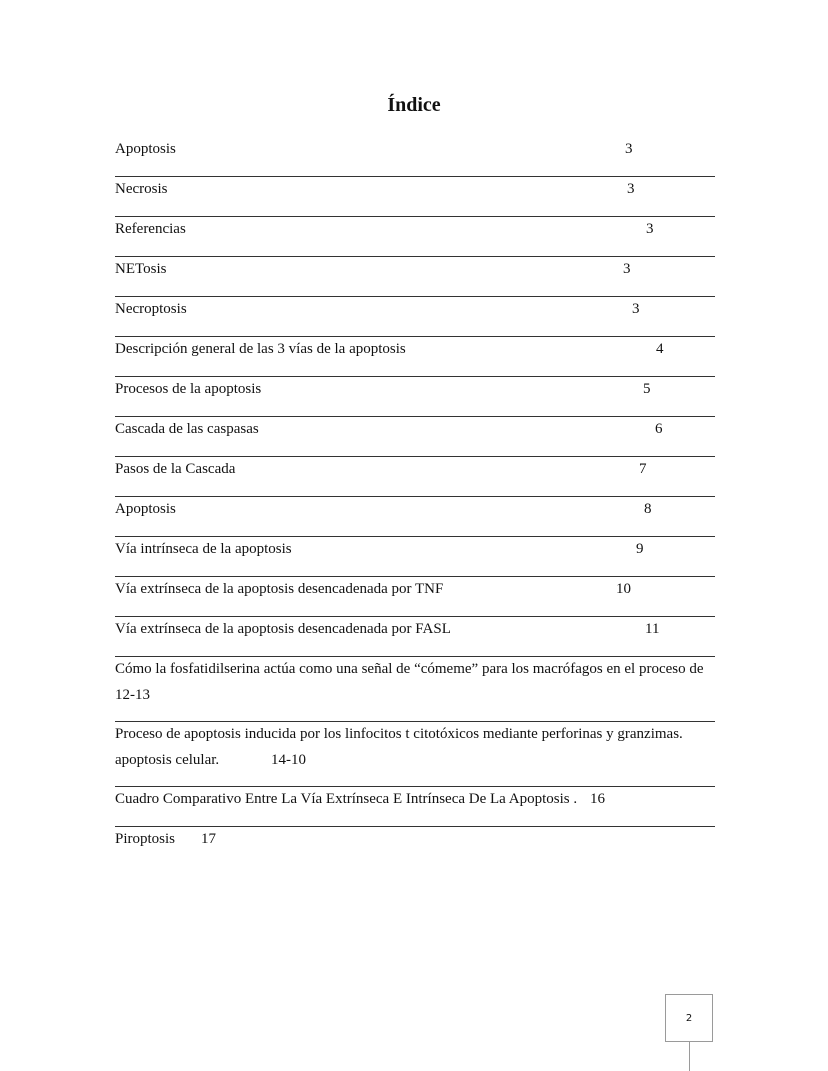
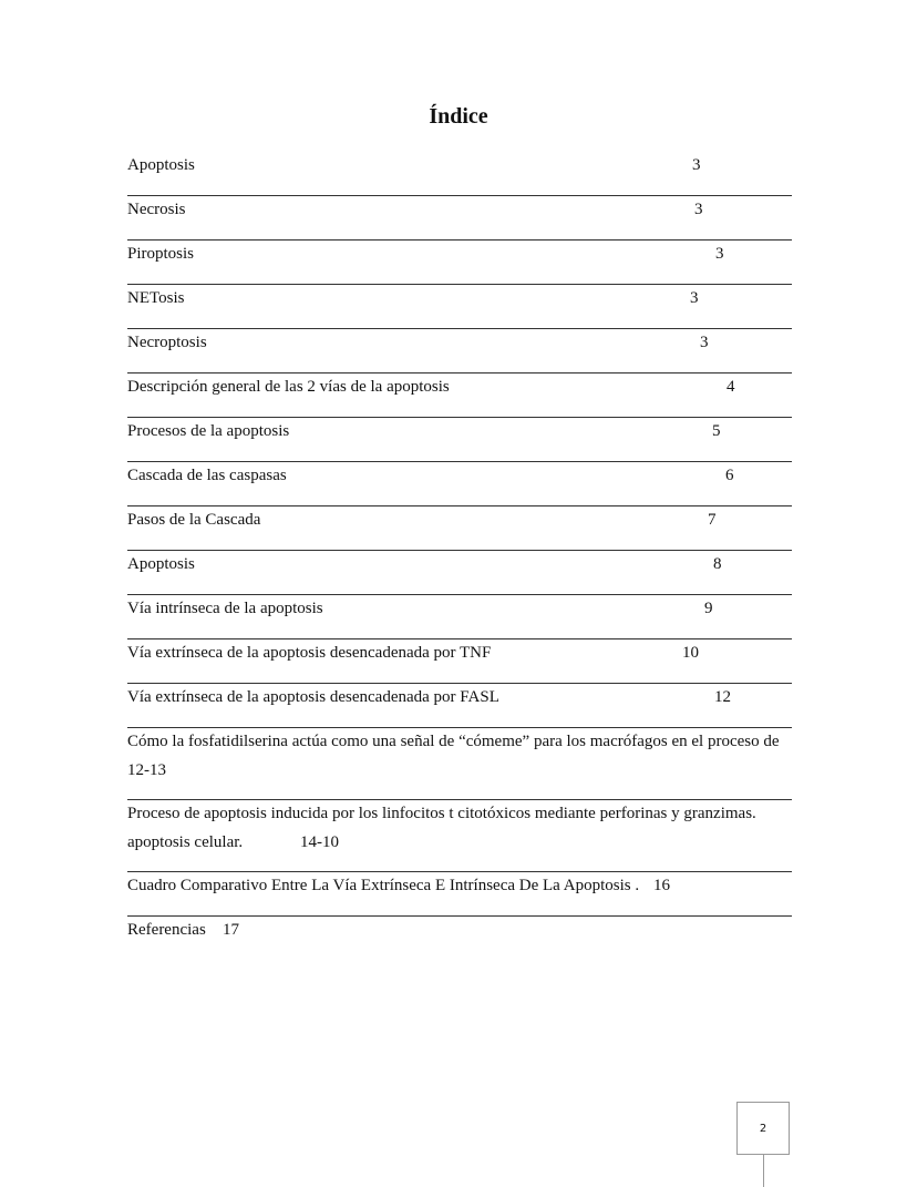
  Índice
  Apoptosis
  3
  Necrosis
  3
- Referencias
+ Piroptosis
  3
  NETosis
  3
  Necroptosis
  3
- Descripción general de las 3 vías de la apoptosis
+ Descripción general de las 2 vías de la apoptosis
  4
  Procesos de la apoptosis
  5
  Cascada de las caspasas
  6
  Pasos de la Cascada
  7
  Apoptosis
  8
  Vía intrínseca de la apoptosis
  9
  Vía extrínseca de la apoptosis desencadenada por TNF
  10
  Vía extrínseca de la apoptosis desencadenada por FASL
- 11
+ 12
  Cómo la fosfatidilserina actúa como una señal de “cómeme” para los macrófagos en el proceso de
  12-13
  Proceso de apoptosis inducida por los linfocitos t citotóxicos mediante perforinas y granzimas.
  apoptosis celular.
  14-10
  Cuadro Comparativo Entre La Vía Extrínseca E Intrínseca De La Apoptosis .
  16
- Piroptosis
+ Referencias
  17
  2
